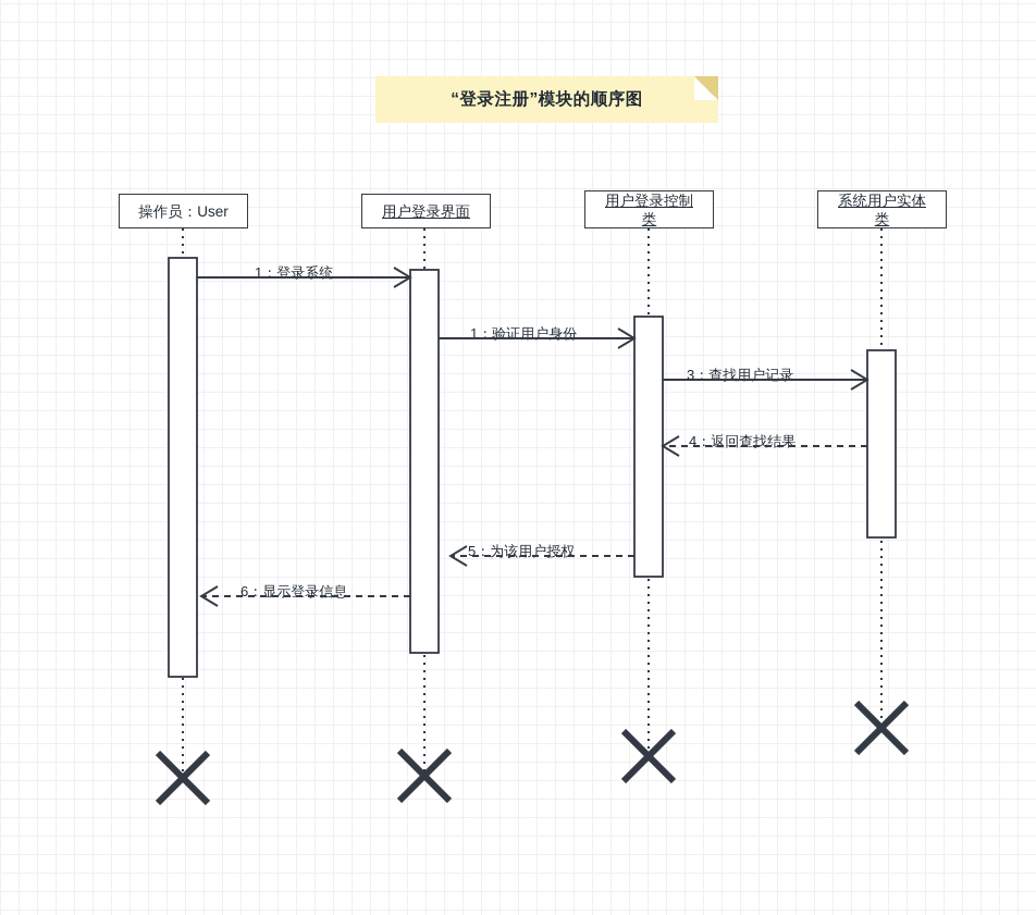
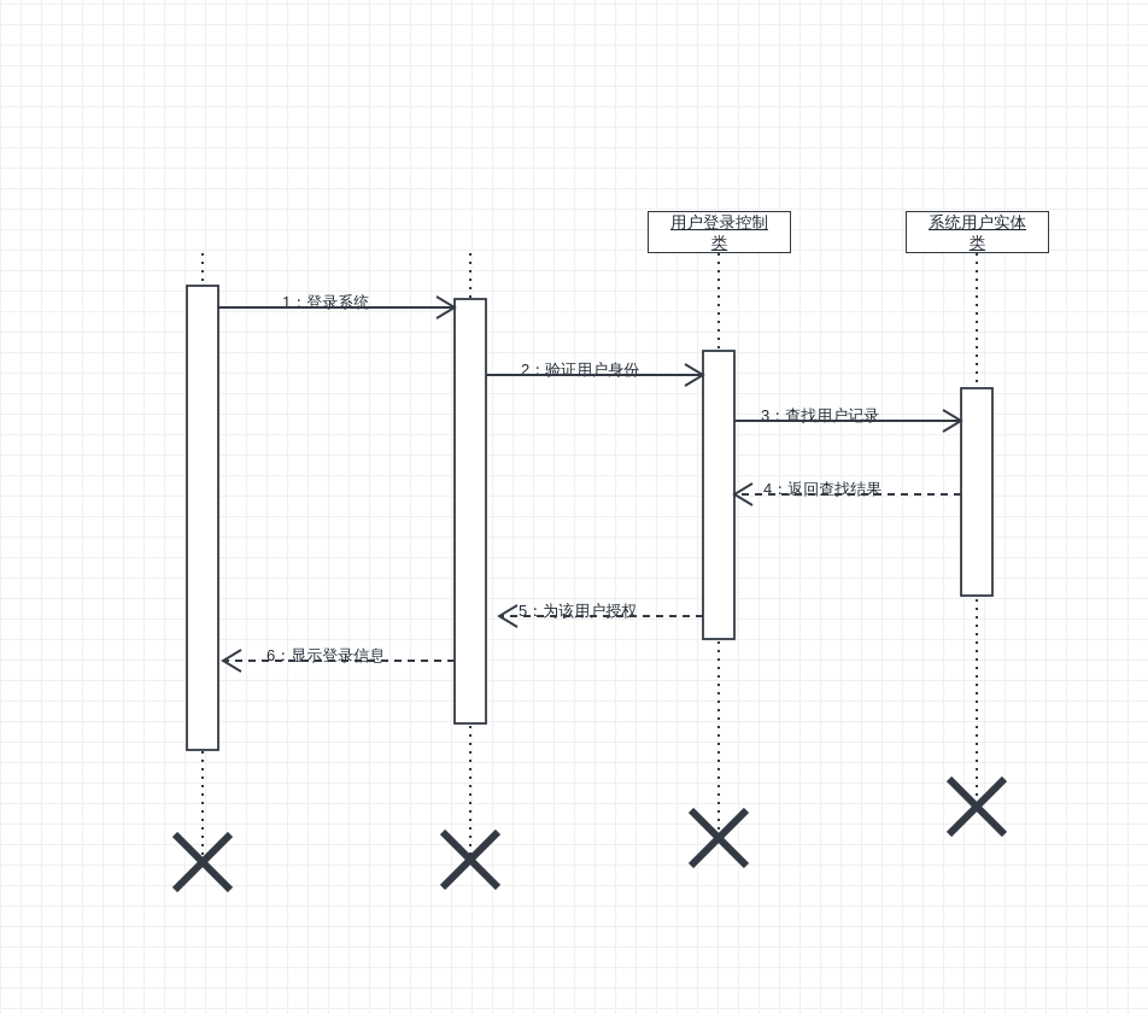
- “登录注册”模块的顺序图
- 操作员：User
- 用户登录界面
  用户登录控制
  类
  系统用户实体
  类
  1：登录系统
- 1：验证用户身份
+ 2：验证用户身份
  3：查找用户记录
  4：返回查找结果
  5：为该用户授权
  6：显示登录信息
